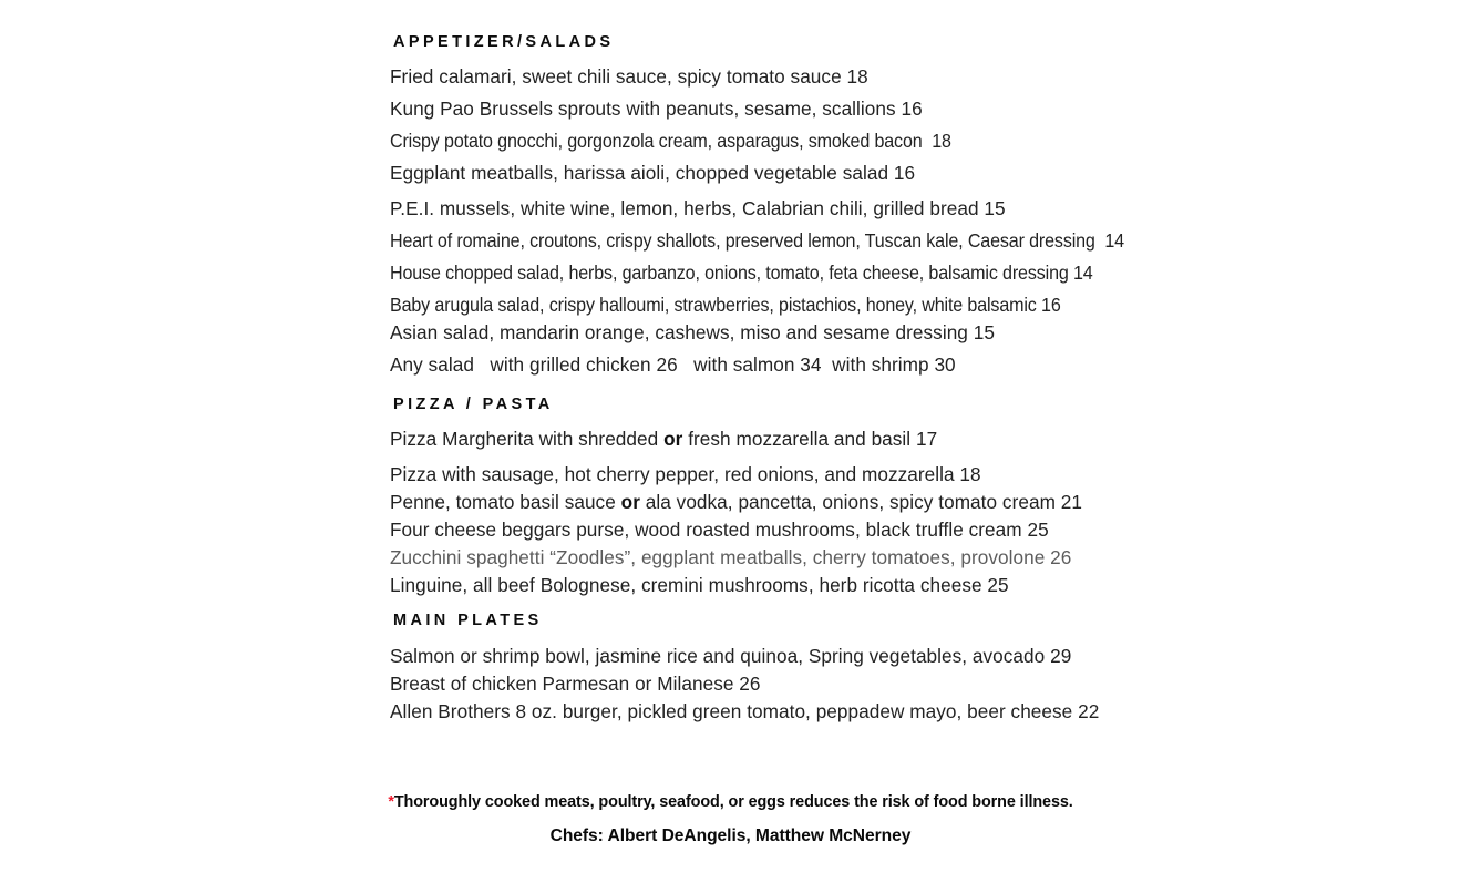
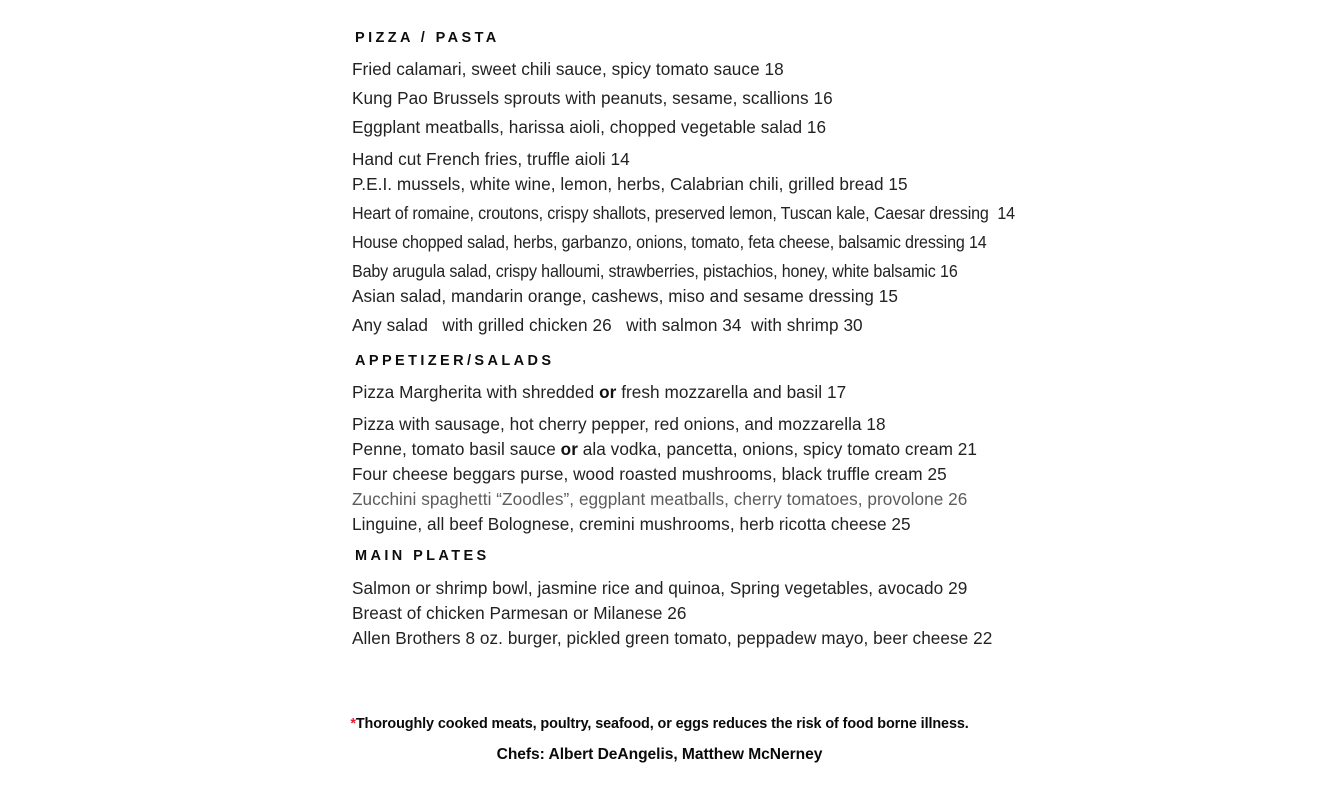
- APPETIZER/SALADS
+ PIZZA / PASTA
  Fried calamari, sweet chili sauce, spicy tomato sauce 18
  Kung Pao Brussels sprouts with peanuts, sesame, scallions 16
- Crispy potato gnocchi, gorgonzola cream, asparagus, smoked bacon 18
  Eggplant meatballs, harissa aioli, chopped vegetable salad 16
+ Hand cut French fries, truffle aioli 14
  P.E.I. mussels, white wine, lemon, herbs, Calabrian chili, grilled bread 15
  Heart of romaine, croutons, crispy shallots, preserved lemon, Tuscan kale, Caesar dressing 14
  House chopped salad, herbs, garbanzo, onions, tomato, feta cheese, balsamic dressing 14
  Baby arugula salad, crispy halloumi, strawberries, pistachios, honey, white balsamic 16
  Asian salad, mandarin orange, cashews, miso and sesame dressing 15
  Any salad with grilled chicken 26 with salmon 34 with shrimp 30
- PIZZA / PASTA
+ APPETIZER/SALADS
  Pizza Margherita with shredded or fresh mozzarella and basil 17
  Pizza with sausage, hot cherry pepper, red onions, and mozzarella 18
  Penne, tomato basil sauce or ala vodka, pancetta, onions, spicy tomato cream 21
  Four cheese beggars purse, wood roasted mushrooms, black truffle cream 25
  Zucchini spaghetti “Zoodles”, eggplant meatballs, cherry tomatoes, provolone 26
  Linguine, all beef Bolognese, cremini mushrooms, herb ricotta cheese 25
  MAIN PLATES
  Salmon or shrimp bowl, jasmine rice and quinoa, Spring vegetables, avocado 29
  Breast of chicken Parmesan or Milanese 26
  Allen Brothers 8 oz. burger, pickled green tomato, peppadew mayo, beer cheese 22
  *Thoroughly cooked meats, poultry, seafood, or eggs reduces the risk of food borne illness.
  Chefs: Albert DeAngelis, Matthew McNerney
